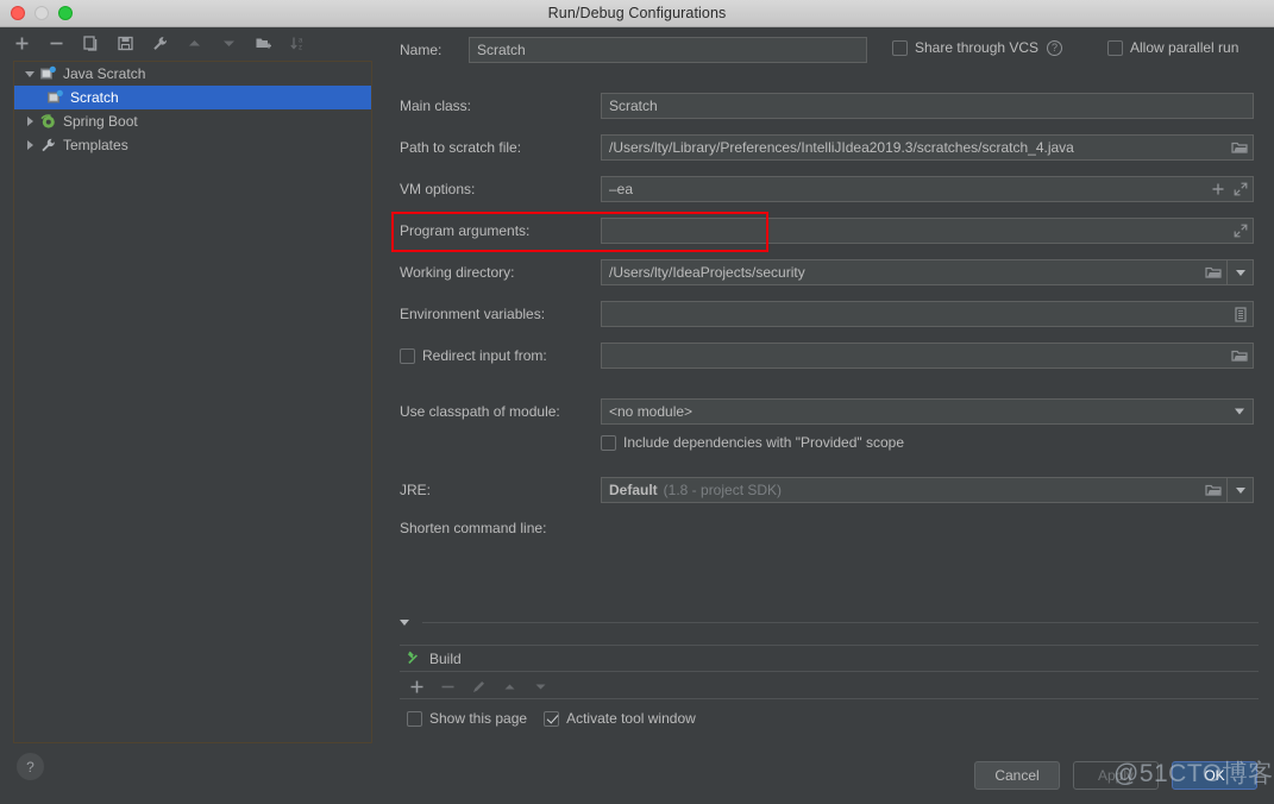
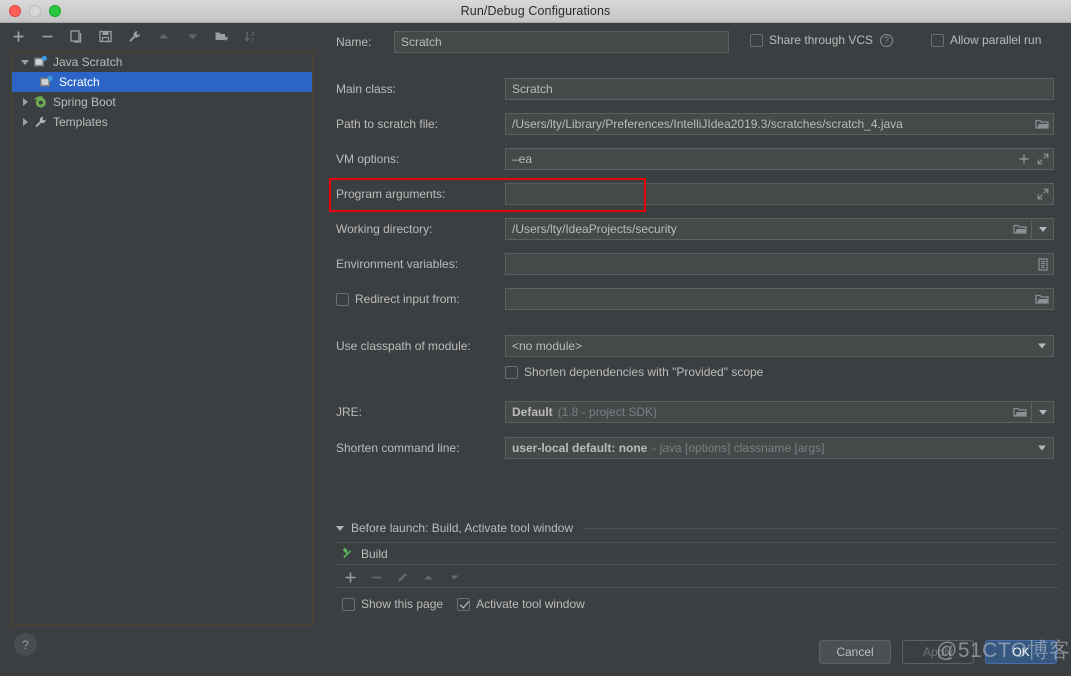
  Run/Debug Configurations
  Java Scratch
  Scratch
  Spring Boot
  Templates
  ?
  Name:
  Scratch
  Share through VCS
  ?
  Allow parallel run
  Main class:
  Scratch
  Path to scratch file:
  /Users/lty/Library/Preferences/IntelliJIdea2019.3/scratches/scratch_4.java
  VM options:
  –ea
  Program arguments:
  Working directory:
  /Users/lty/IdeaProjects/security
  Environment variables:
  Redirect input from:
  Use classpath of module:
  <no module>
- Include dependencies with "Provided" scope
+ Shorten dependencies with "Provided" scope
  JRE:
  Default
  (1.8 - project SDK)
  Shorten command line:
+ user-local default: none
+ - java [options] classname [args]
+ Before launch: Build, Activate tool window
  Build
  Show this page
  Activate tool window
  Cancel
  Apply
  OK
  @51CTO博客
